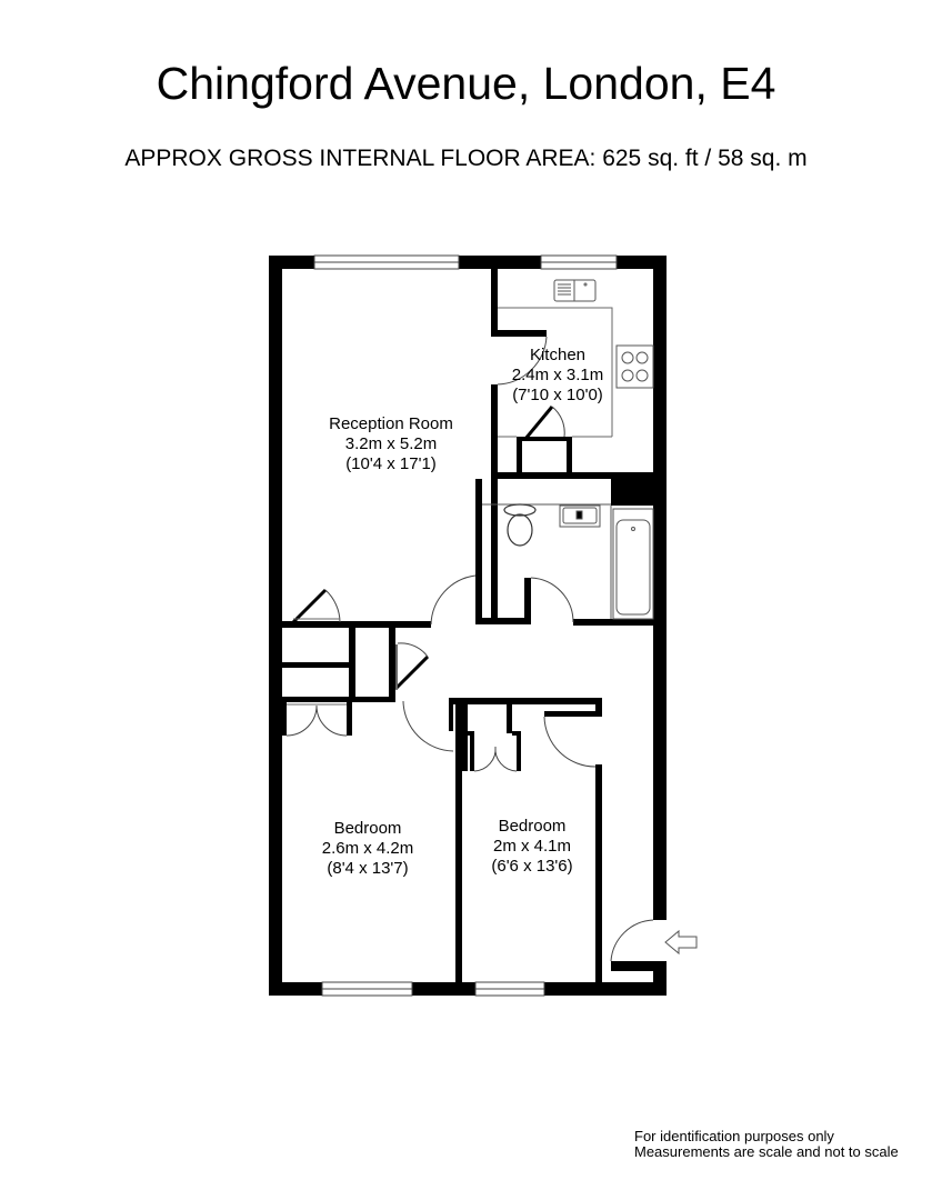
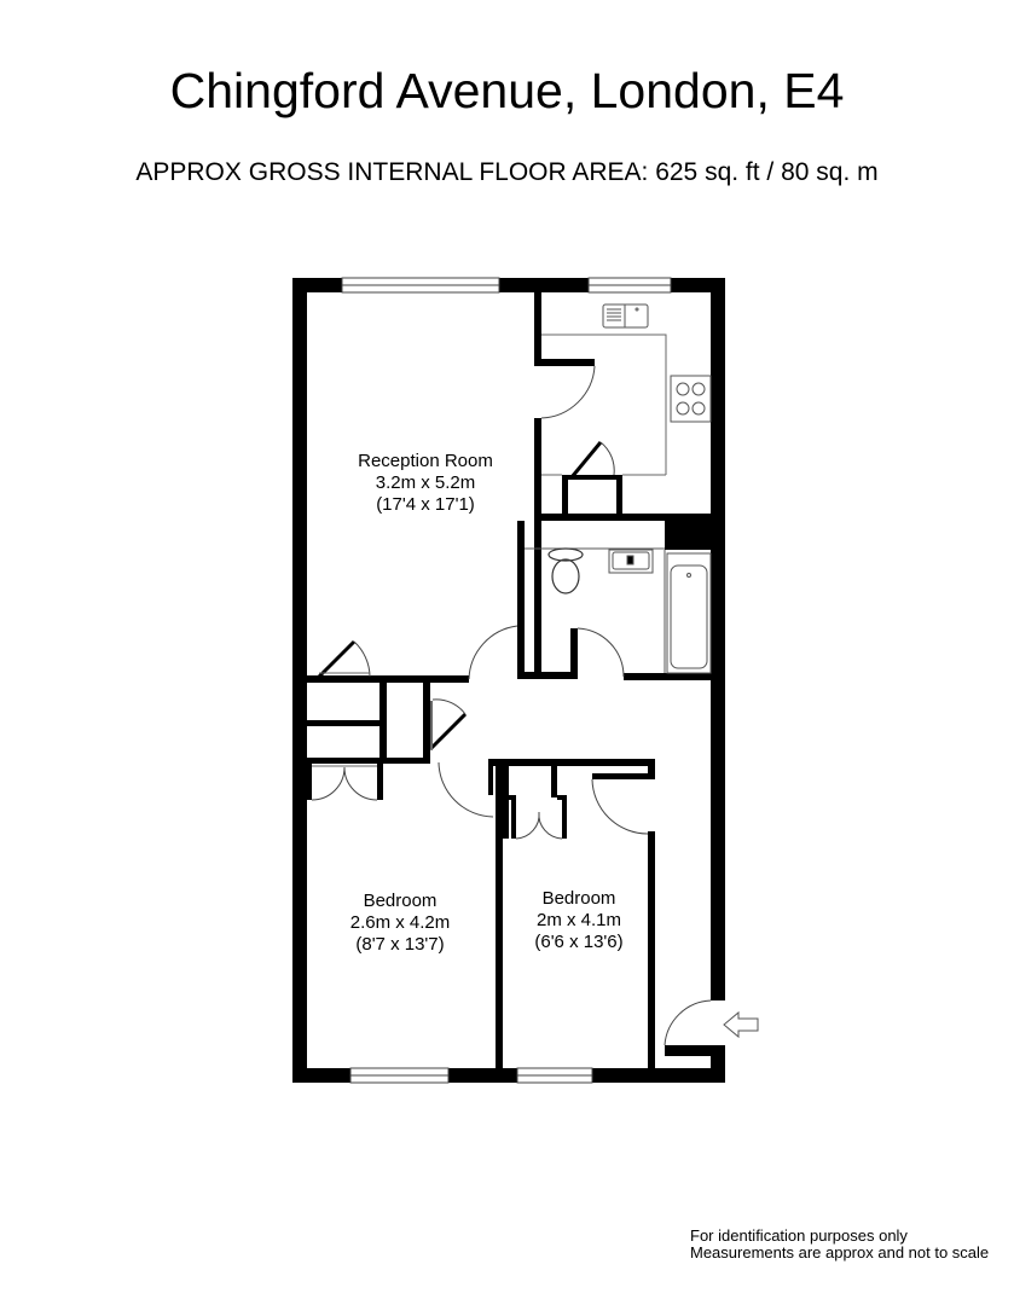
  Chingford Avenue, London, E4
- APPROX GROSS INTERNAL FLOOR AREA: 625 sq. ft / 58 sq. m
+ APPROX GROSS INTERNAL FLOOR AREA: 625 sq. ft / 80 sq. m
  Reception Room
  3.2m x 5.2m
- (10'4 x 17'1)
+ (17'4 x 17'1)
- Kitchen
- 2.4m x 3.1m
- (7'10 x 10'0)
  Bedroom
  2.6m x 4.2m
- (8'4 x 13'7)
+ (8'7 x 13'7)
  Bedroom
  2m x 4.1m
  (6'6 x 13'6)
  For identification purposes only
- Measurements are scale and not to scale
+ Measurements are approx and not to scale
